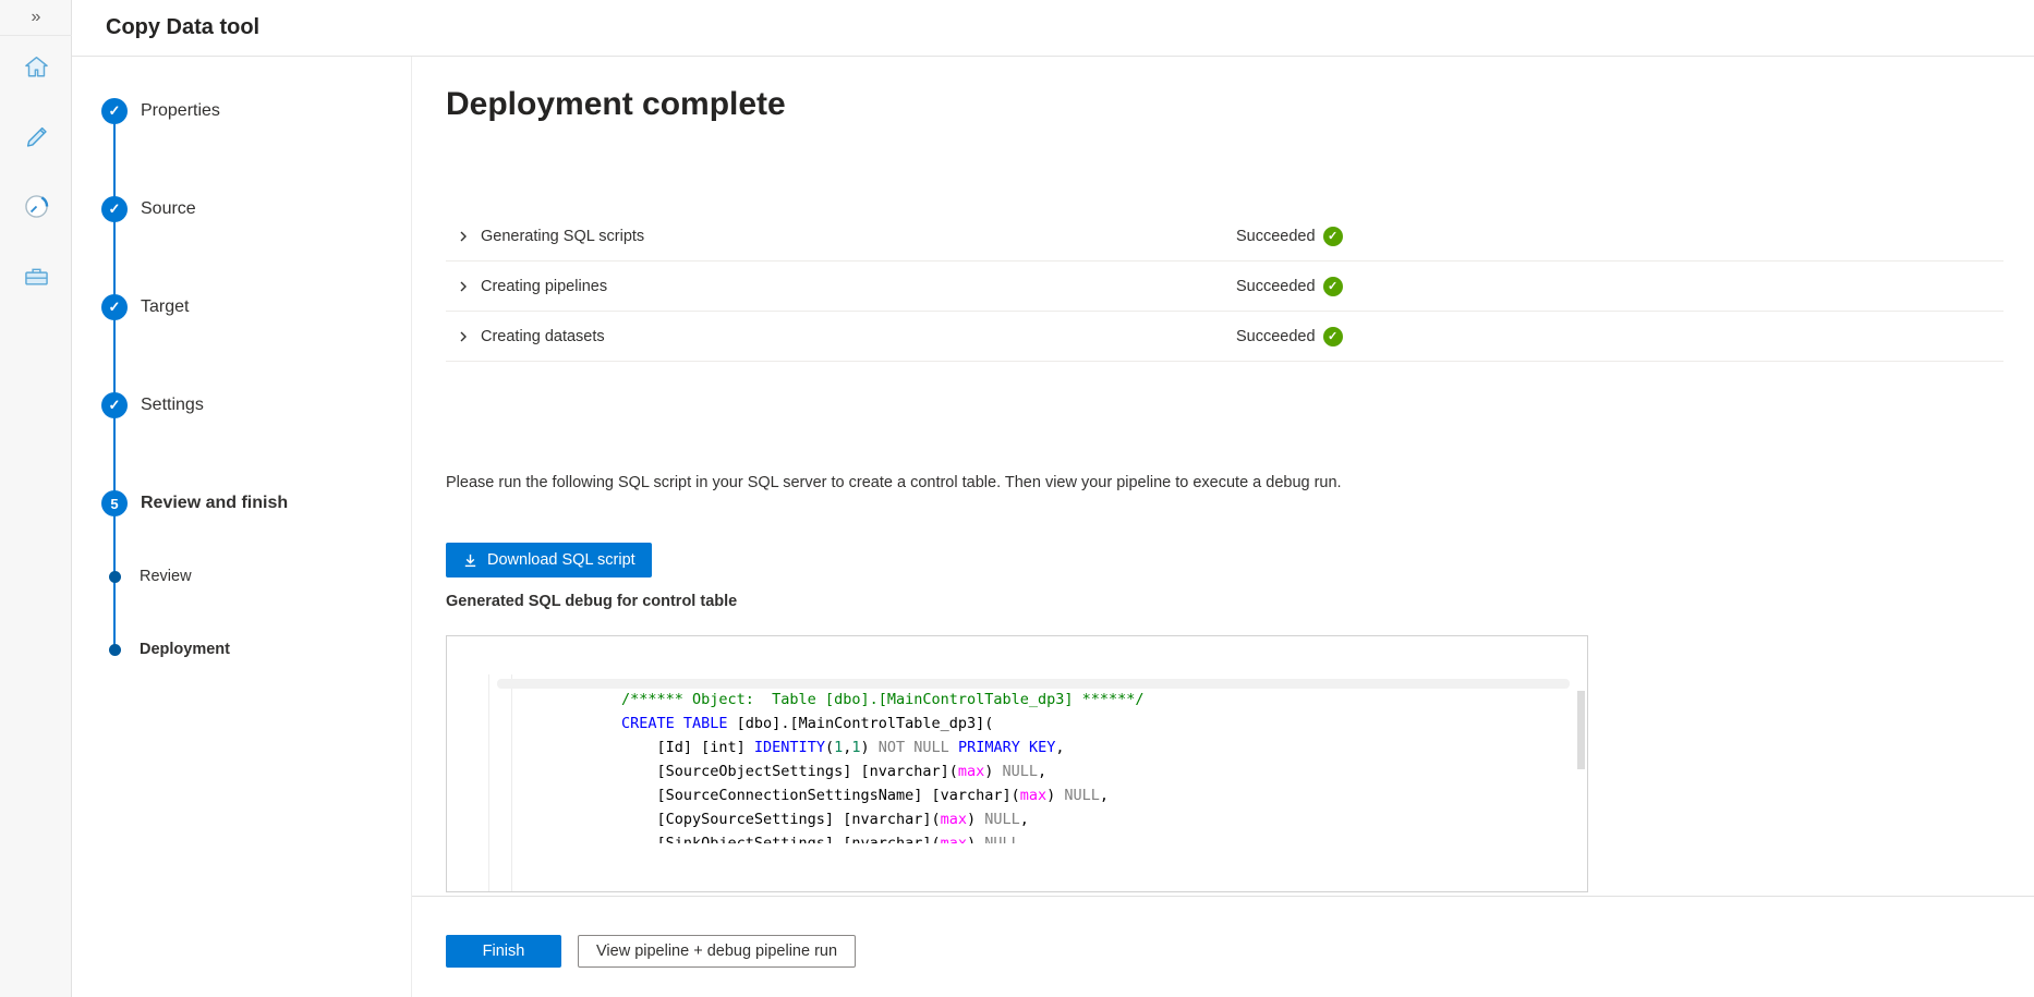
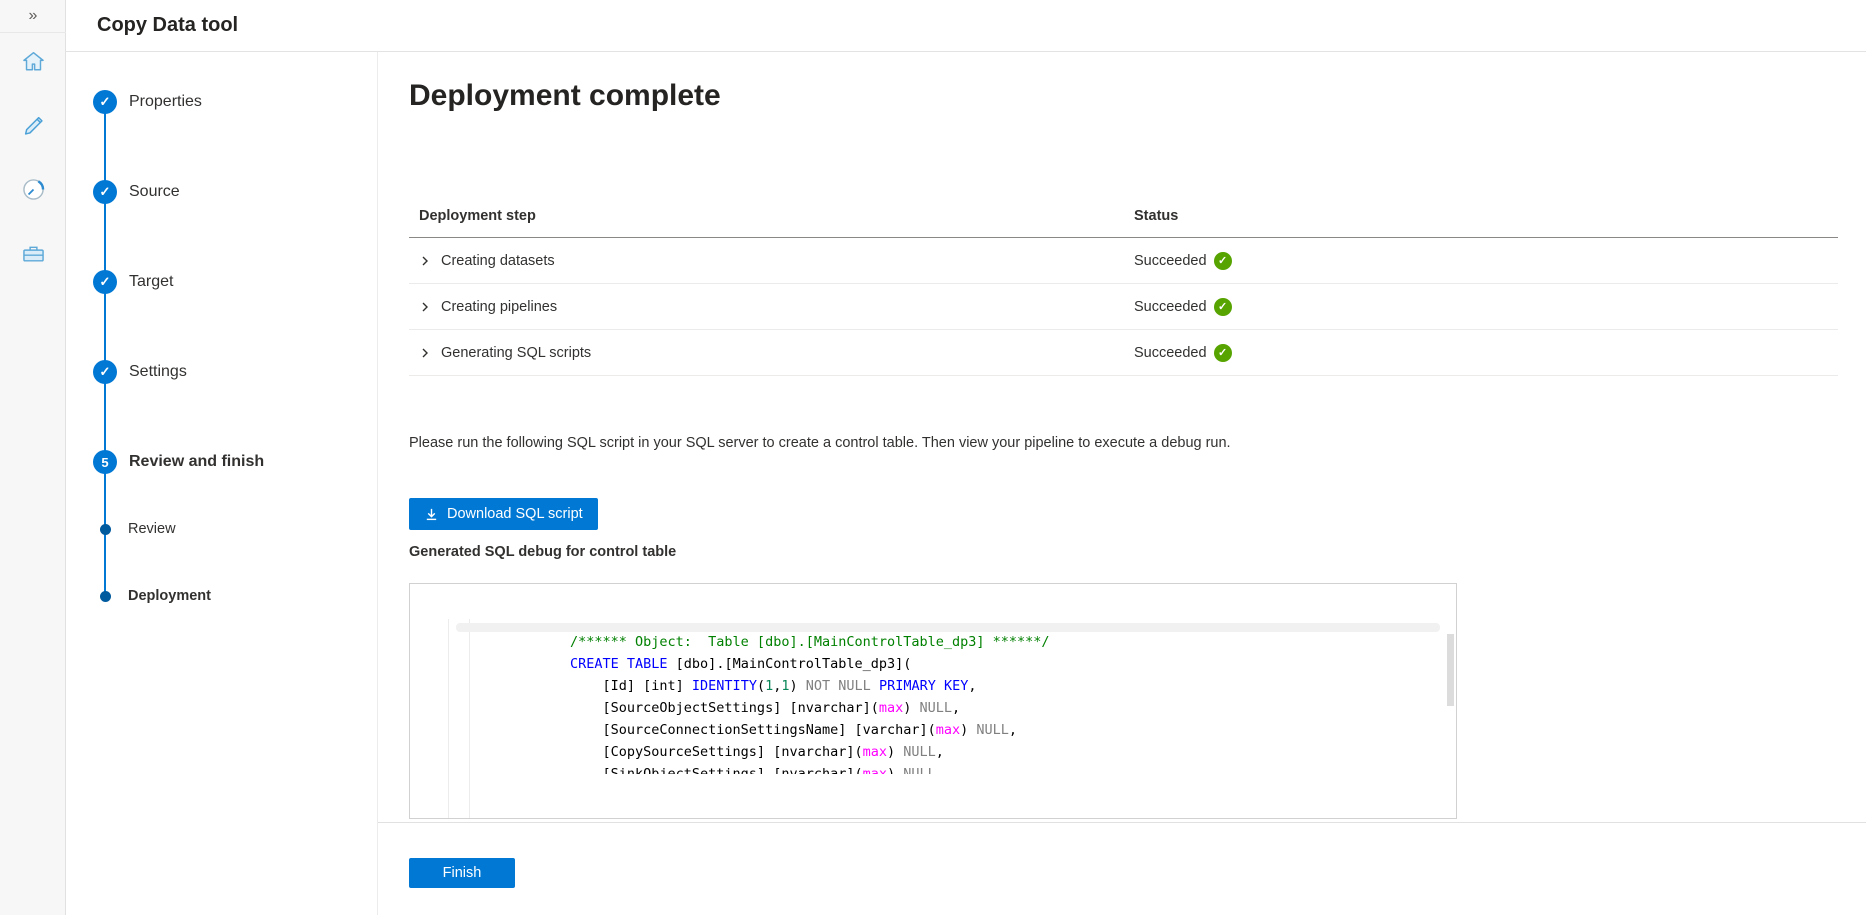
  »
  Copy Data tool
  ✓
  Properties
  ✓
  Source
  ✓
  Target
  ✓
  Settings
  5
  Review and finish
  Review
  Deployment
  Deployment complete
+ Deployment step
+ Status
- Generating SQL scripts
+ Creating datasets
  Succeeded
  ✓
  Creating pipelines
  Succeeded
  ✓
- Creating datasets
+ Generating SQL scripts
  Succeeded
  ✓
  Please run the following SQL script in your SQL server to create a control table. Then view your pipeline to execute a debug run.
  Download SQL script
  Generated SQL debug for control table
  /****** Object: Table [dbo].[MainControlTable_dp3] ******/
  CREATE TABLE [dbo].[MainControlTable_dp3](
  [Id] [int] IDENTITY(1,1) NOT NULL PRIMARY KEY,
  [SourceObjectSettings] [nvarchar](max) NULL,
  [SourceConnectionSettingsName] [varchar](max) NULL,
  [CopySourceSettings] [nvarchar](max) NULL,
  Finish
- View pipeline + debug pipeline run
